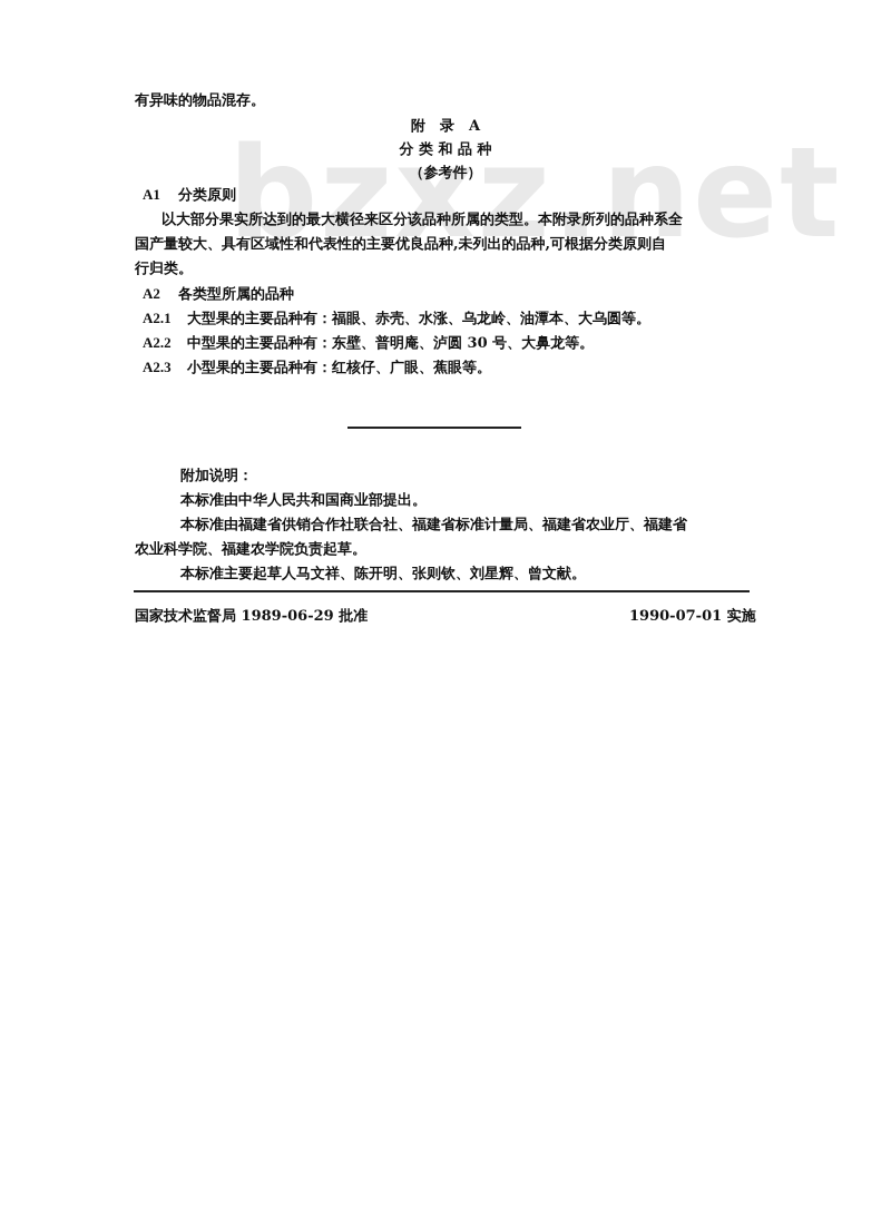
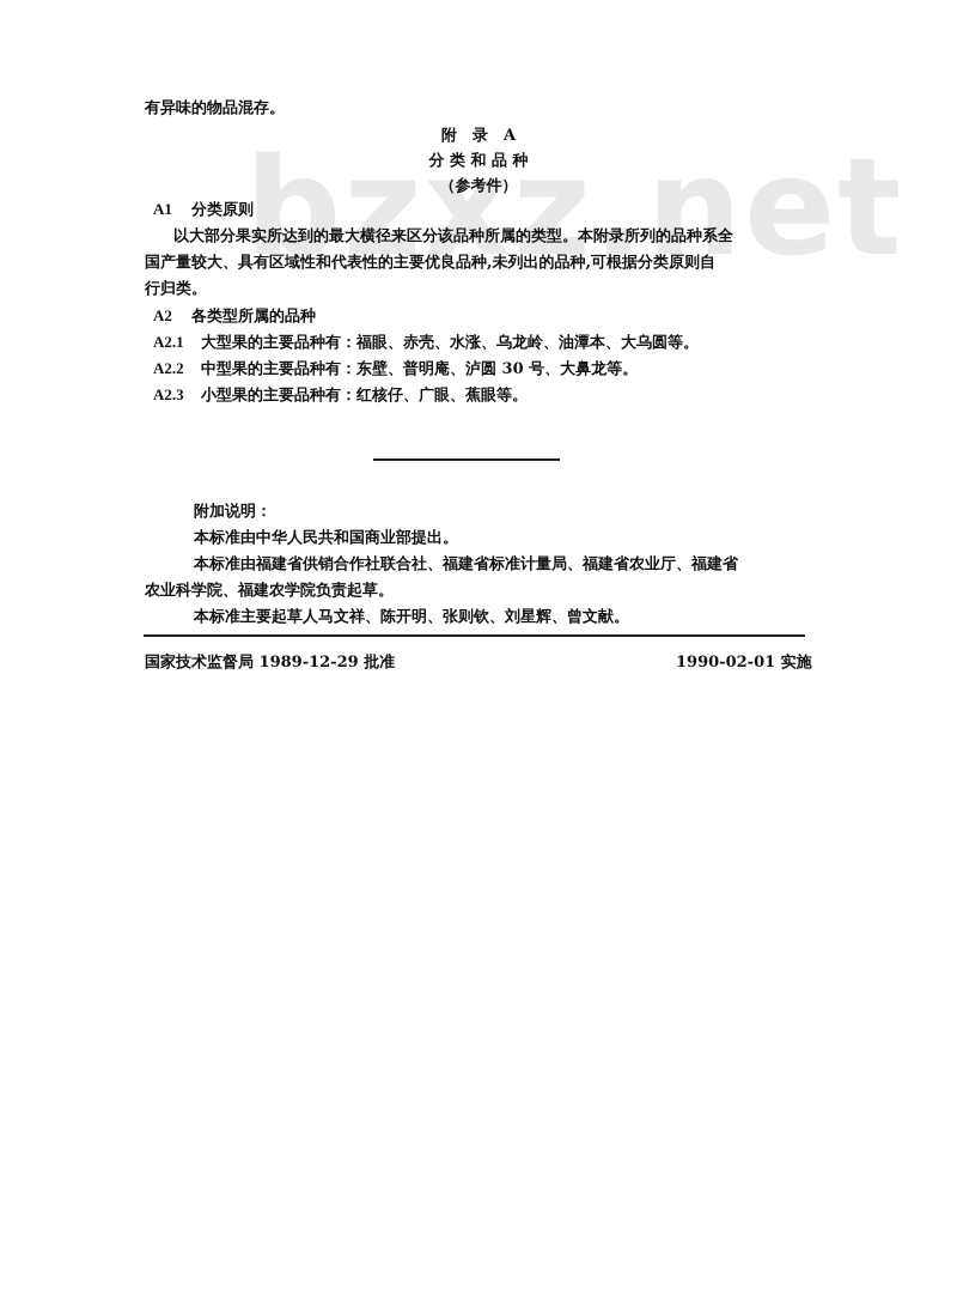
  bzxz.net
  有异味的物品混存。
  附 录 A
  分 类 和 品 种
  （参考件）
  A1 分类原则
  以大部分果实所达到的最大横径来区分该品种所属的类型。本附录所列的品种系全
  国产量较大、具有区域性和代表性的主要优良品种,未列出的品种,可根据分类原则自
  行归类。
  A2 各类型所属的品种
  A2.1 大型果的主要品种有：福眼、赤壳、水涨、乌龙岭、油潭本、大乌圆等。
  A2.2 中型果的主要品种有：东壁、普明庵、泸圆 30 号、大鼻龙等。
  A2.3 小型果的主要品种有：红核仔、广眼、蕉眼等。
  附加说明：
  本标准由中华人民共和国商业部提出。
  本标准由福建省供销合作社联合社、福建省标准计量局、福建省农业厅、福建省
  农业科学院、福建农学院负责起草。
  本标准主要起草人马文祥、陈开明、张则钦、刘星辉、曾文献。
- 国家技术监督局 1989-06-29 批准
+ 国家技术监督局 1989-12-29 批准
- 1990-07-01 实施
+ 1990-02-01 实施
